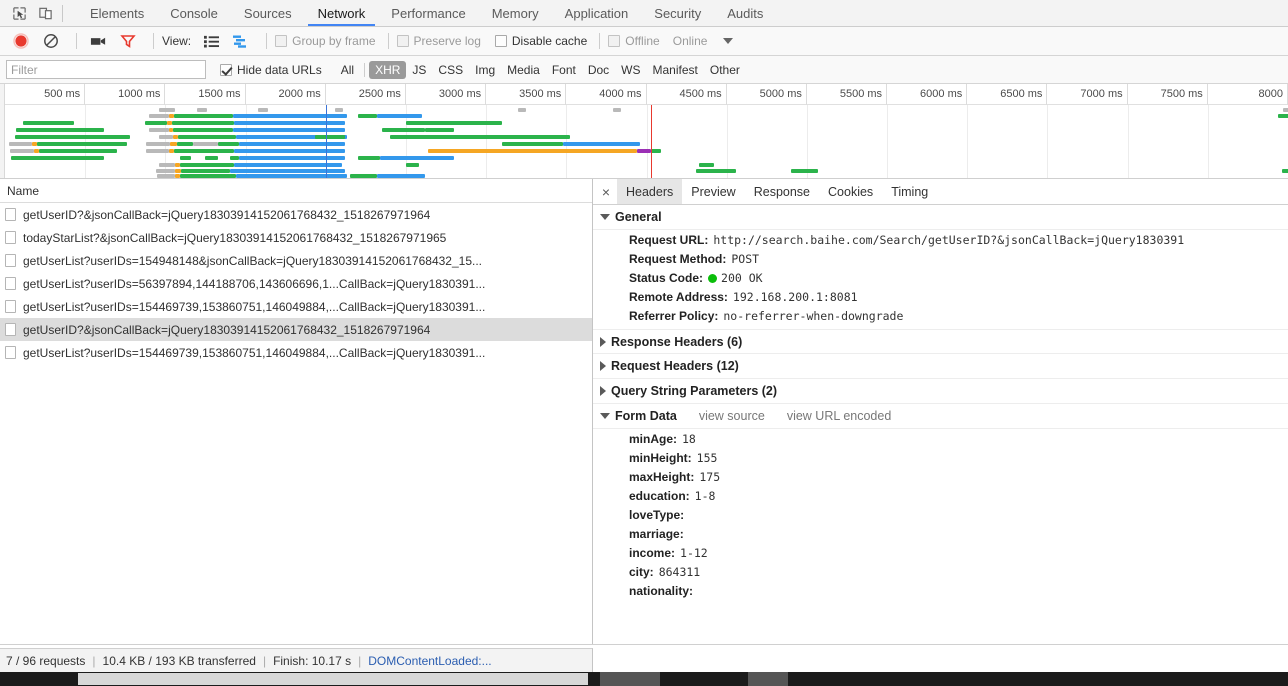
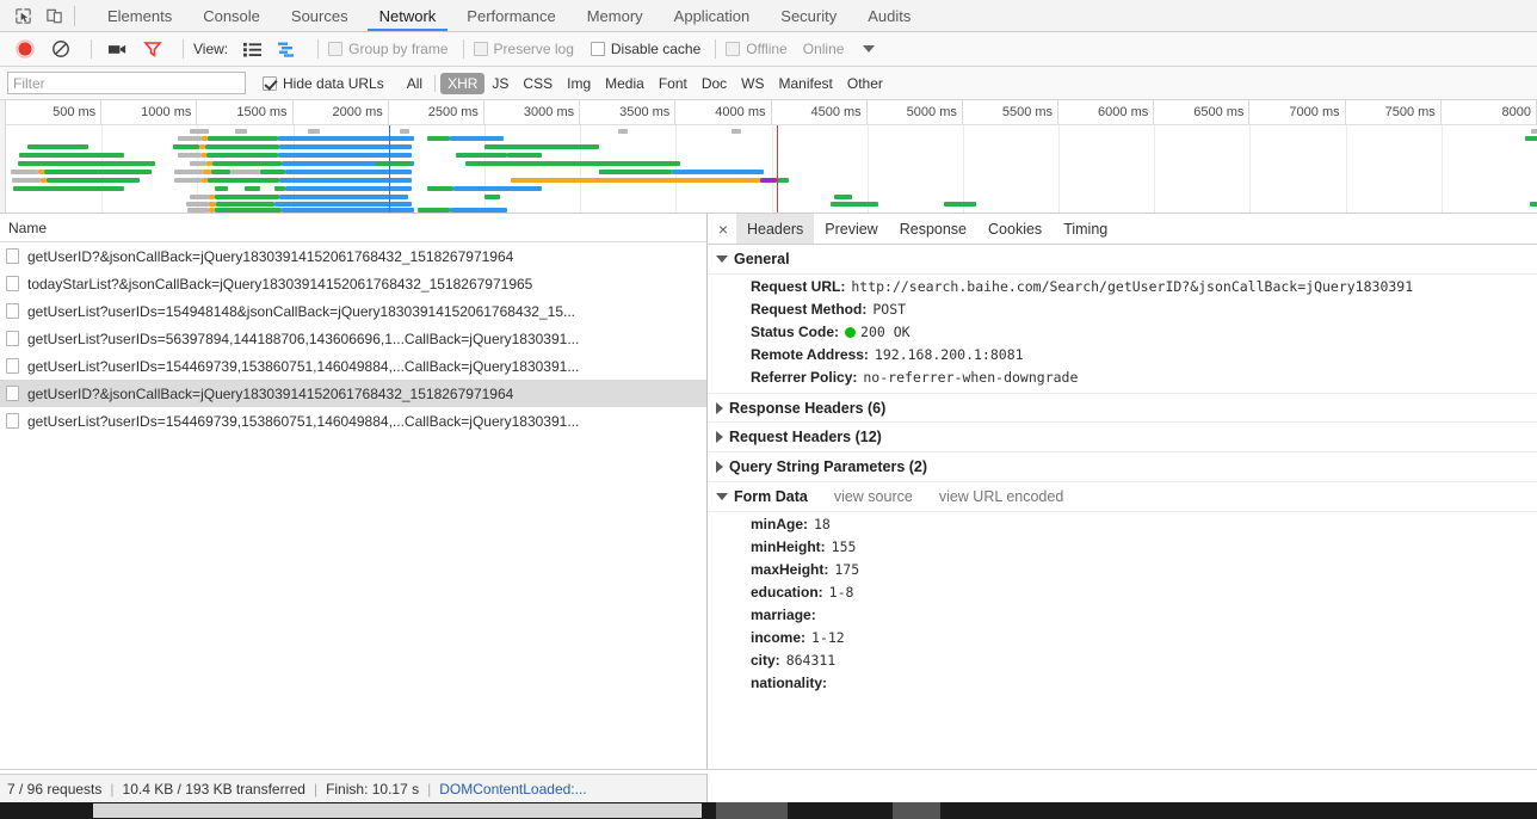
  Elements
  Console
  Sources
  Network
  Performance
  Memory
  Application
  Security
  Audits
  View:
  Group by frame
  Preserve log
  Disable cache
  Offline
  Online
  Filter
  Hide data URLs
  All
  XHR
  JS
  CSS
  Img
  Media
  Font
  Doc
  WS
  Manifest
  Other
  500 ms
  1000 ms
  1500 ms
  2000 ms
  2500 ms
  3000 ms
  3500 ms
  4000 ms
  4500 ms
  5000 ms
  5500 ms
  6000 ms
  6500 ms
  7000 ms
  7500 ms
  8000
  Name
  getUserID?&jsonCallBack=jQuery18303914152061768432_1518267971964
  todayStarList?&jsonCallBack=jQuery18303914152061768432_1518267971965
  getUserList?userIDs=154948148&jsonCallBack=jQuery18303914152061768432_15...
  getUserList?userIDs=56397894,144188706,143606696,1...CallBack=jQuery1830391...
  getUserList?userIDs=154469739,153860751,146049884,...CallBack=jQuery1830391...
  getUserID?&jsonCallBack=jQuery18303914152061768432_1518267971964
  getUserList?userIDs=154469739,153860751,146049884,...CallBack=jQuery1830391...
  ×
  Headers
  Preview
  Response
  Cookies
  Timing
  General
  Request URL:
  http://search.baihe.com/Search/getUserID?&jsonCallBack=jQuery1830391
  Request Method:
  POST
  Status Code:
  200 OK
  Remote Address:
  192.168.200.1:8081
  Referrer Policy:
  no-referrer-when-downgrade
  Response Headers (6)
  Request Headers (12)
  Query String Parameters (2)
  Form Data
  view source
  view URL encoded
  minAge:
  18
  minHeight:
  155
  maxHeight:
  175
  education:
  1-8
- loveType:
  marriage:
  income:
  1-12
  city:
  864311
  nationality:
  7 / 96 requests
  |
  10.4 KB / 193 KB transferred
  |
  Finish: 10.17 s
  |
  DOMContentLoaded:...
